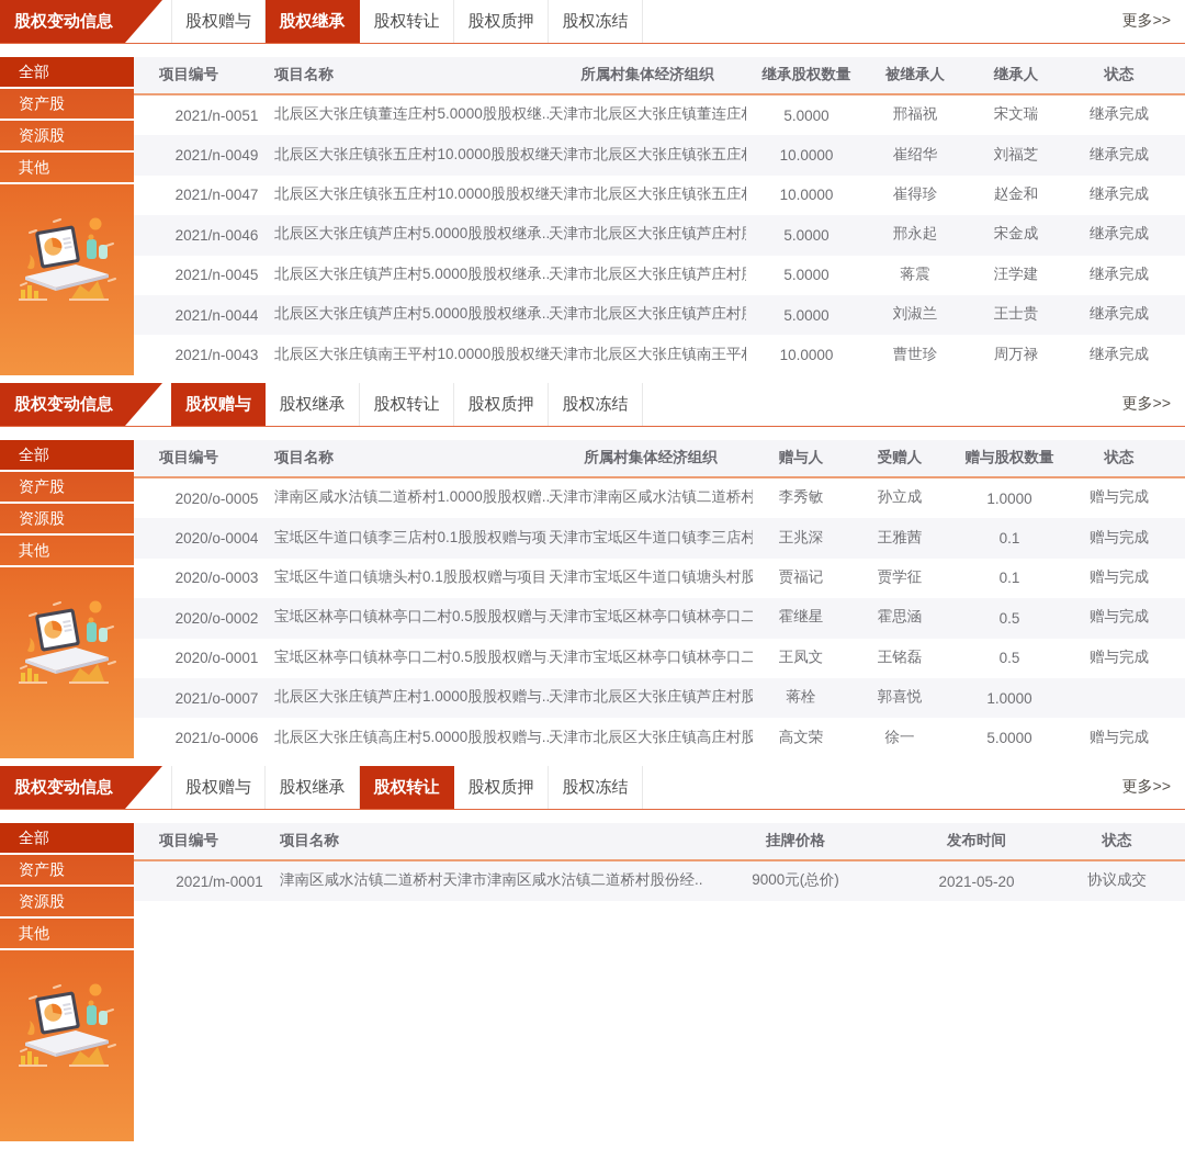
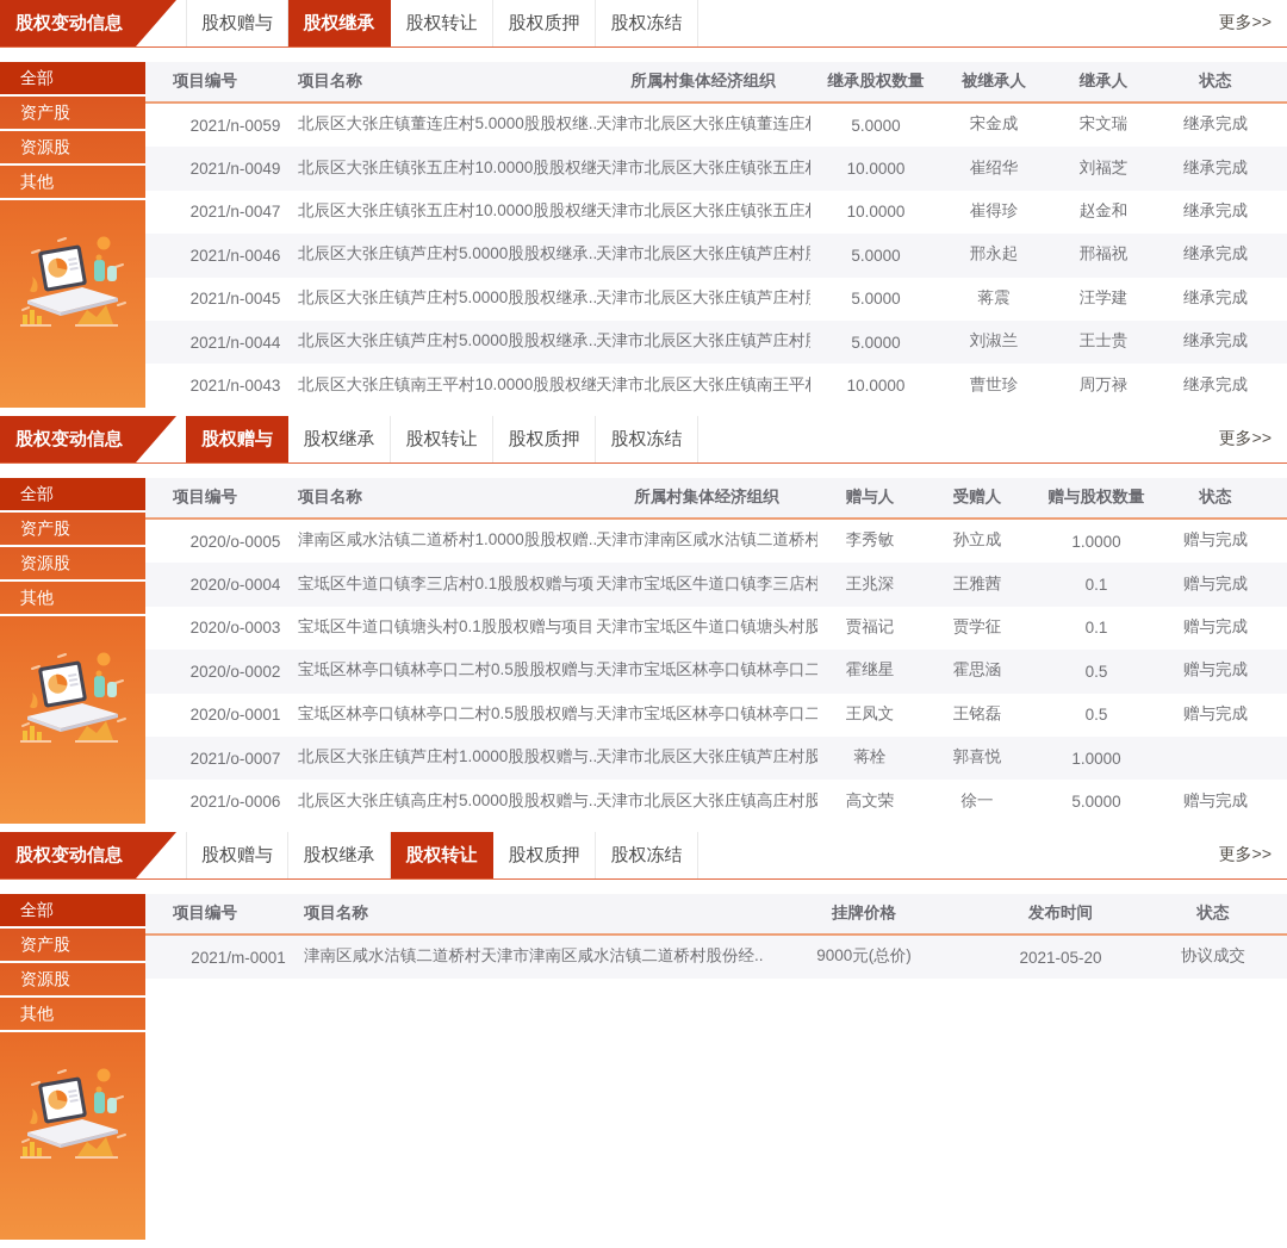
  股权变动信息
  股权赠与
  股权继承
  股权转让
  股权质押
  股权冻结
  更多>>
  全部
  资产股
  资源股
  其他
  项目编号
  项目名称
  所属村集体经济组织
  继承股权数量
  被继承人
  继承人
  状态
- 2021/n-0051
+ 2021/n-0059
  北辰区大张庄镇董连庄村5.0000股股权继..
  天津市北辰区大张庄镇董连庄
  5.0000
- 邢福祝
+ 宋金成
  宋文瑞
  继承完成
  2021/n-0049
  北辰区大张庄镇张五庄村10.0000股股权继
  天津市北辰区大张庄镇张五庄
  10.0000
  崔绍华
  刘福芝
  继承完成
  2021/n-0047
  北辰区大张庄镇张五庄村10.0000股股权继
  天津市北辰区大张庄镇张五庄
  10.0000
  崔得珍
  赵金和
  继承完成
  2021/n-0046
  北辰区大张庄镇芦庄村5.0000股股权继承..
  天津市北辰区大张庄镇芦庄村
  5.0000
  邢永起
- 宋金成
+ 邢福祝
  继承完成
  2021/n-0045
  北辰区大张庄镇芦庄村5.0000股股权继承..
  天津市北辰区大张庄镇芦庄村
  5.0000
  蒋震
  汪学建
  继承完成
  2021/n-0044
  北辰区大张庄镇芦庄村5.0000股股权继承..
  天津市北辰区大张庄镇芦庄村
  5.0000
  刘淑兰
  王士贵
  继承完成
  2021/n-0043
  北辰区大张庄镇南王平村10.0000股股权继
  天津市北辰区大张庄镇南王平
  10.0000
  曹世珍
  周万禄
  继承完成
  股权变动信息
  股权赠与
  股权继承
  股权转让
  股权质押
  股权冻结
  更多>>
  全部
  资产股
  资源股
  其他
  项目编号
  项目名称
  所属村集体经济组织
  赠与人
  受赠人
  赠与股权数量
  状态
  2020/o-0005
  津南区咸水沽镇二道桥村1.0000股股权赠..
  天津市津南区咸水沽镇二道桥村
  李秀敏
  孙立成
  1.0000
  赠与完成
  2020/o-0004
  宝坻区牛道口镇李三店村0.1股股权赠与项
  天津市宝坻区牛道口镇李三店村
  王兆深
  王雅茜
  0.1
  赠与完成
  2020/o-0003
  宝坻区牛道口镇塘头村0.1股股权赠与项目
  天津市宝坻区牛道口镇塘头村股
  贾福记
  贾学征
  0.1
  赠与完成
  2020/o-0002
  宝坻区林亭口镇林亭口二村0.5股股权赠与
  天津市宝坻区林亭口镇林亭口二
  霍继星
  霍思涵
  0.5
  赠与完成
  2020/o-0001
  宝坻区林亭口镇林亭口二村0.5股股权赠与
  天津市宝坻区林亭口镇林亭口二
  王凤文
  王铭磊
  0.5
  赠与完成
  2021/o-0007
  北辰区大张庄镇芦庄村1.0000股股权赠与..
  天津市北辰区大张庄镇芦庄村股
  蒋栓
  郭喜悦
  1.0000
  2021/o-0006
  北辰区大张庄镇高庄村5.0000股股权赠与..
  天津市北辰区大张庄镇高庄村股
  高文荣
  徐一
  5.0000
  赠与完成
  股权变动信息
  股权赠与
  股权继承
  股权转让
  股权质押
  股权冻结
  更多>>
  全部
  资产股
  资源股
  其他
  项目编号
  项目名称
  挂牌价格
  发布时间
  状态
  2021/m-0001
  津南区咸水沽镇二道桥村天津市津南区咸水沽镇二道桥村股份经..
  9000元(总价)
  2021-05-20
  协议成交
